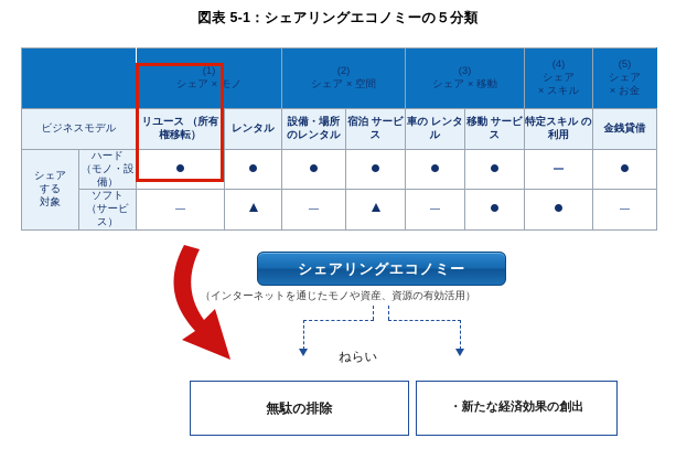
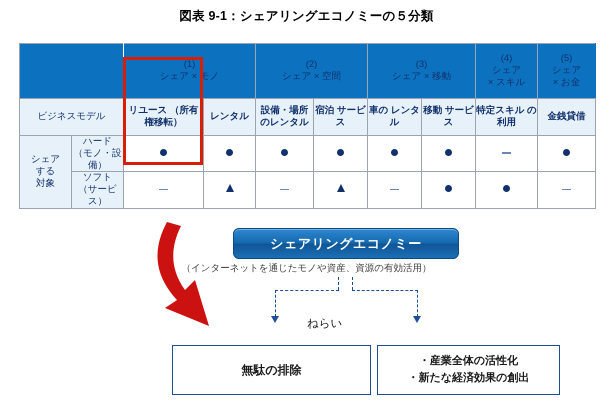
- 図表 5-1：シェアリングエコノミーの５分類
+ 図表 9-1：シェアリングエコノミーの５分類
  	(1) シェア × モノ	(2) シェア × 空間	(3) シェア × 移動	(4) シェア × スキル	(5) シェア × お金
  ビジネスモデル	リユース （所有権移転）	レンタル	設備・場所 のレンタル	宿泊 サービス	車の レンタル	移動 サービス	特定スキル の利用	金銭貸借
  シェア する 対象	ハード （モノ・設備）
  ソフト （サービス）
  シェアリングエコノミー
  （インターネットを通じたモノや資産、資源の有効活用）
  ねらい
  無駄の排除
+ ・産業全体の活性化
  ・新たな経済効果の創出
